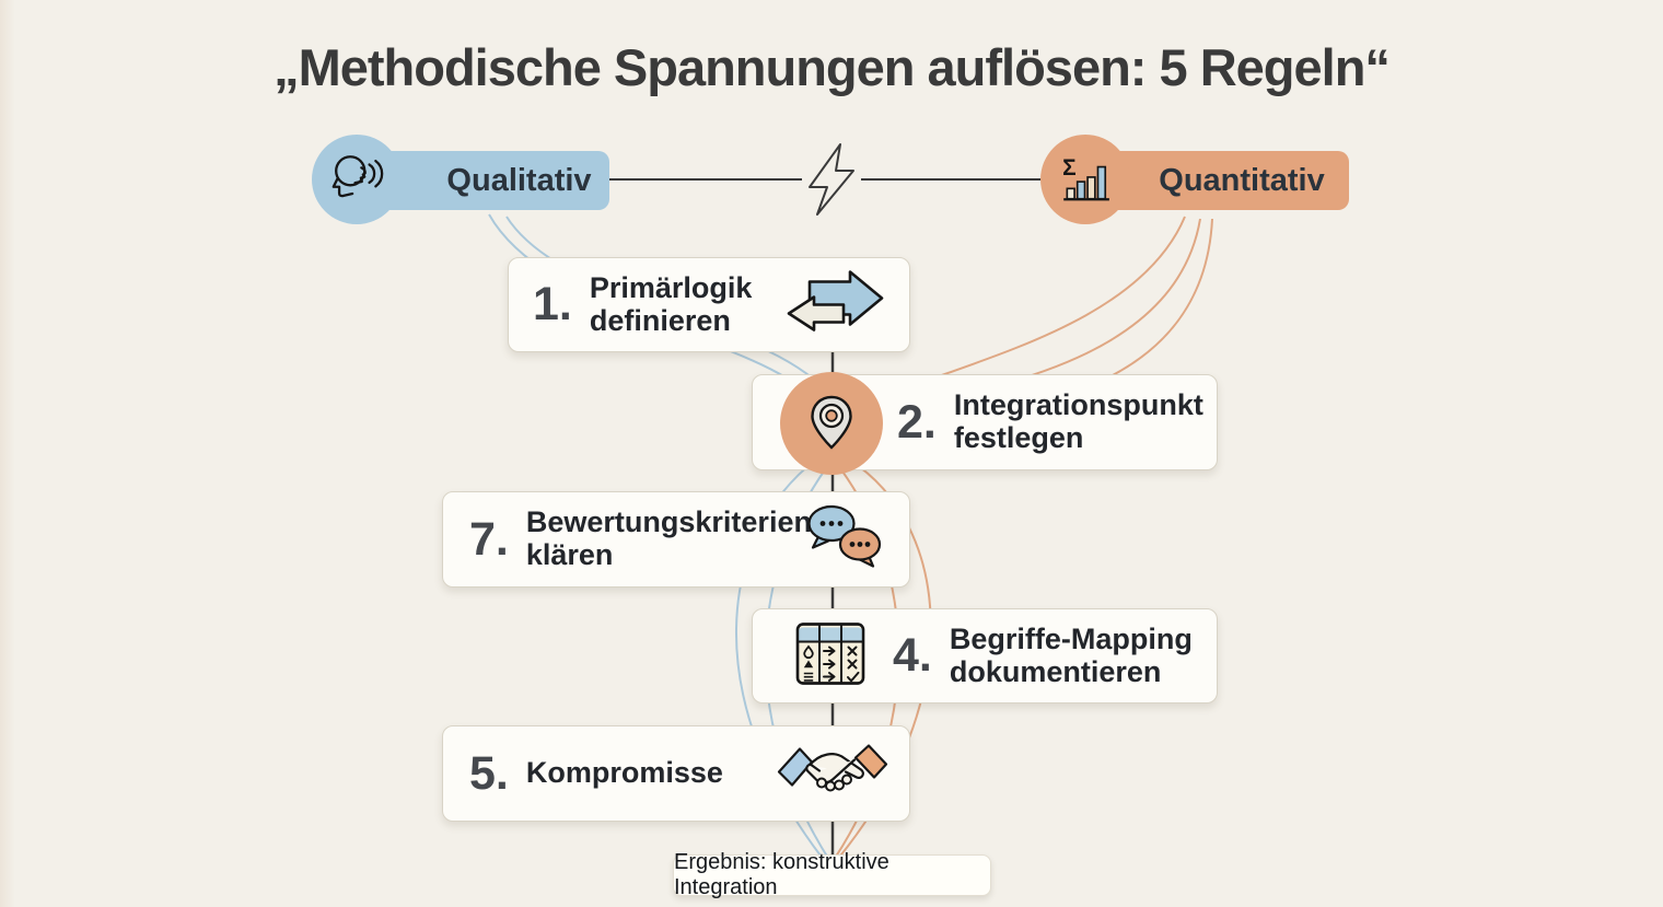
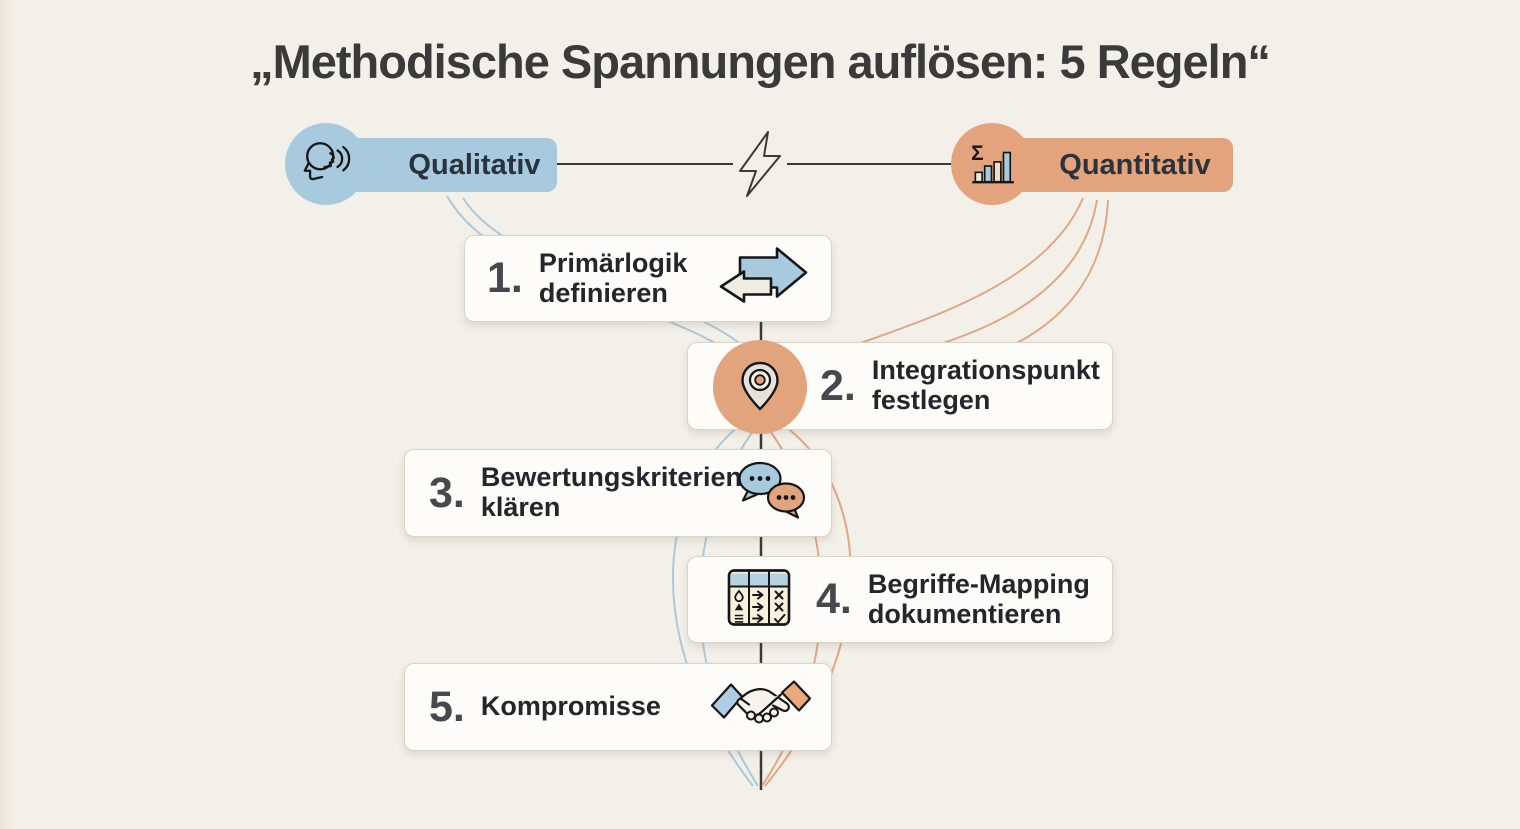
  „Methodische Spannungen auflösen: 5 Regeln“
  Qualitativ
  Quantitativ
  Σ
  1.
  Primärlogik
  definieren
  2.
  Integrationspunkt
  festlegen
- 7.
+ 3.
  Bewertungskriterien
  klären
  4.
  Begriffe-Mapping
  dokumentieren
  5.
  Kompromisse
- Ergebnis: konstruktive Integration
